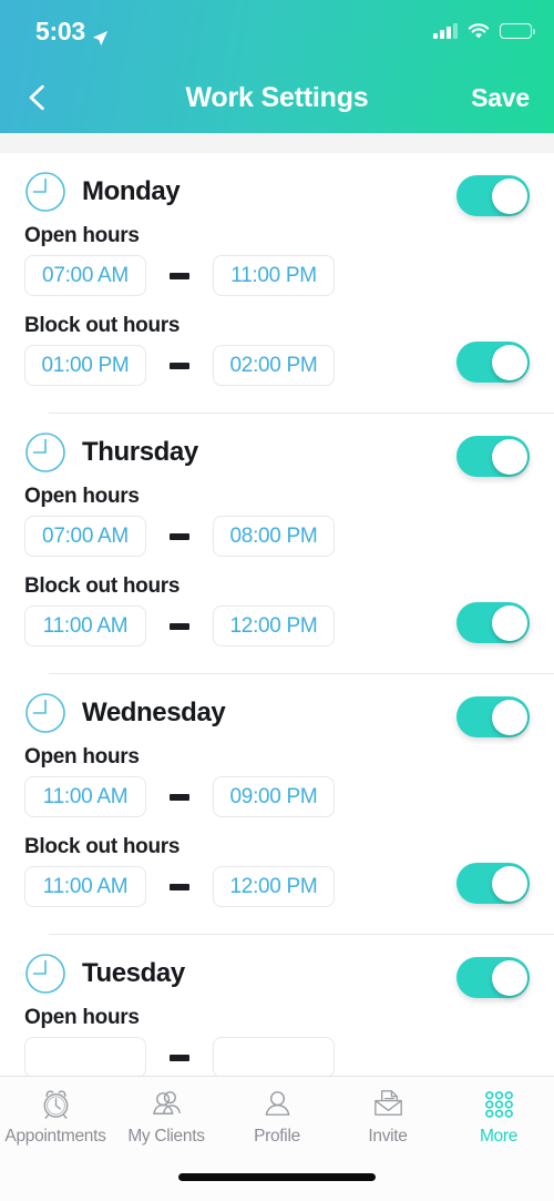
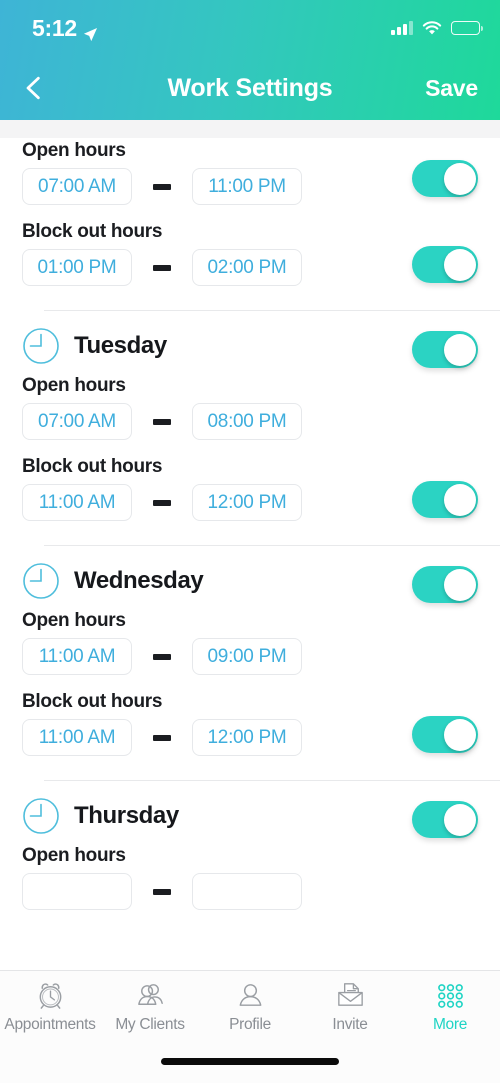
- 5:03
+ 5:12
  Work Settings
  Save
- Monday
  Open hours
  07:00 AM
  11:00 PM
  Block out hours
  01:00 PM
  02:00 PM
- Thursday
+ Tuesday
  Open hours
  07:00 AM
  08:00 PM
  Block out hours
  11:00 AM
  12:00 PM
  Wednesday
  Open hours
  11:00 AM
  09:00 PM
  Block out hours
  11:00 AM
  12:00 PM
- Tuesday
+ Thursday
  Open hours
  Appointments
  My Clients
  Profile
  Invite
  More
